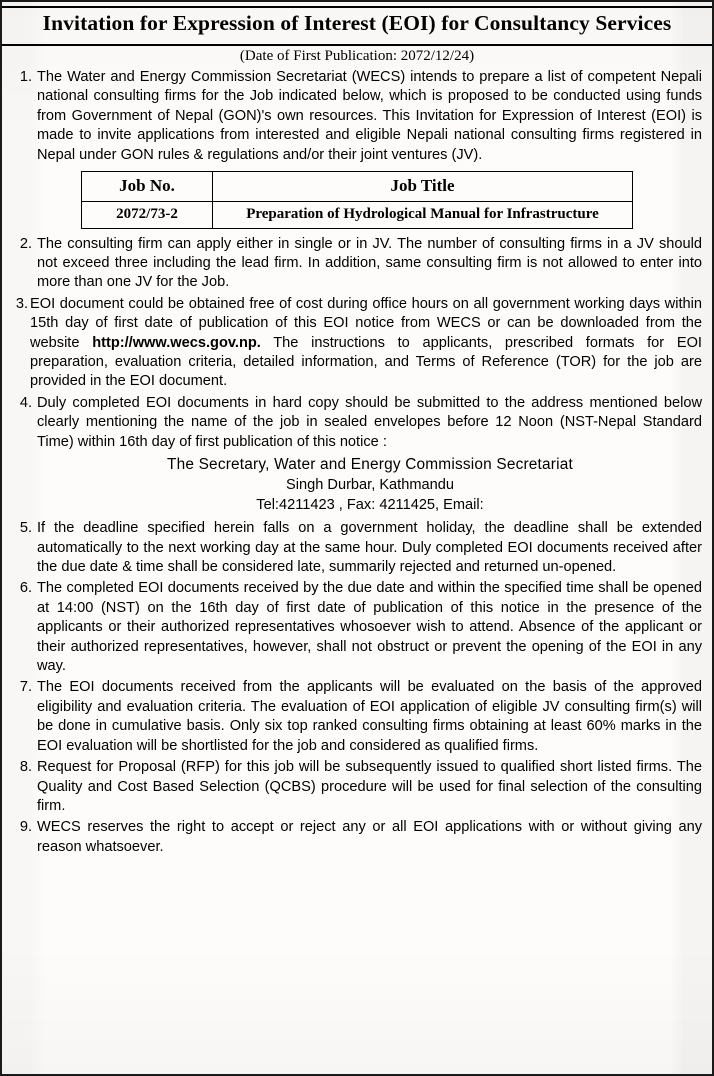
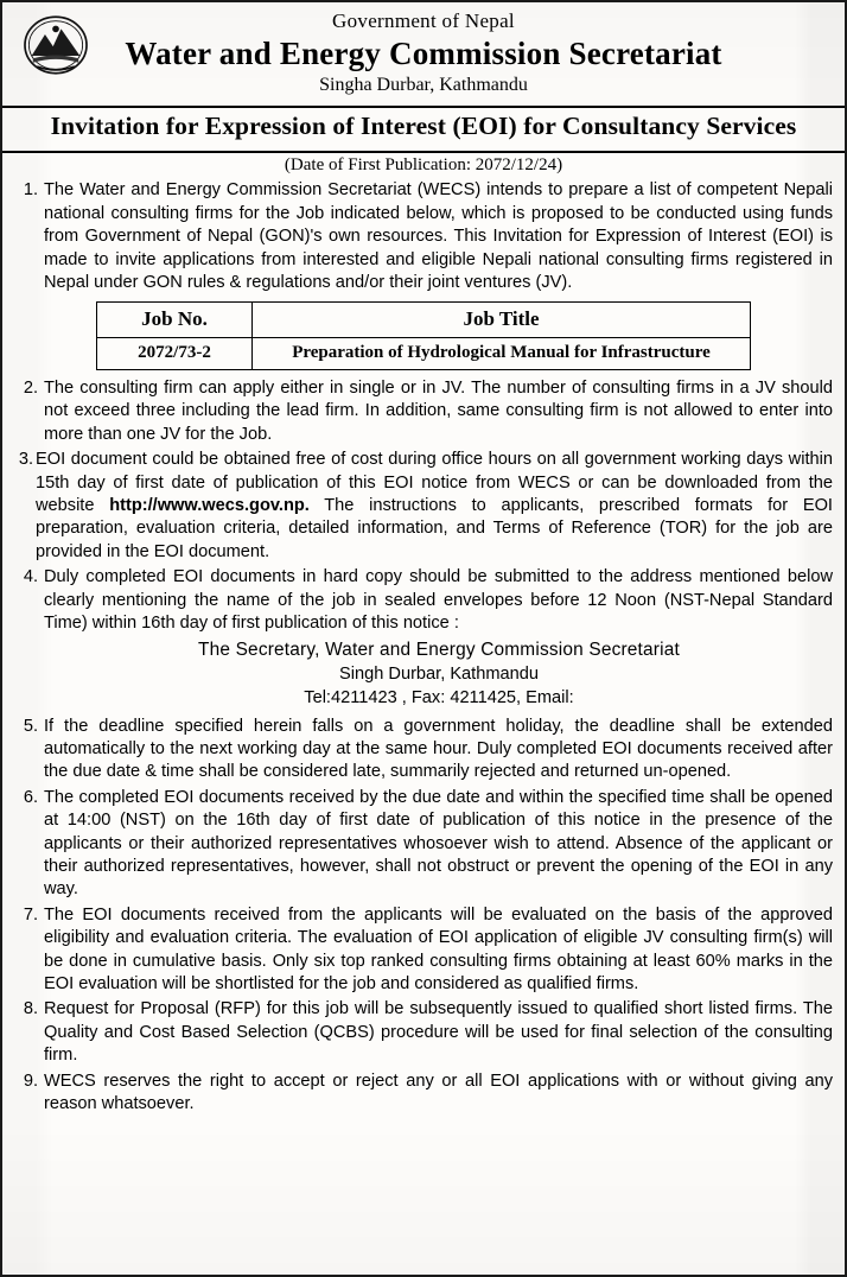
+ Government of Nepal
+ Water and Energy Commission Secretariat
+ Singha Durbar, Kathmandu
